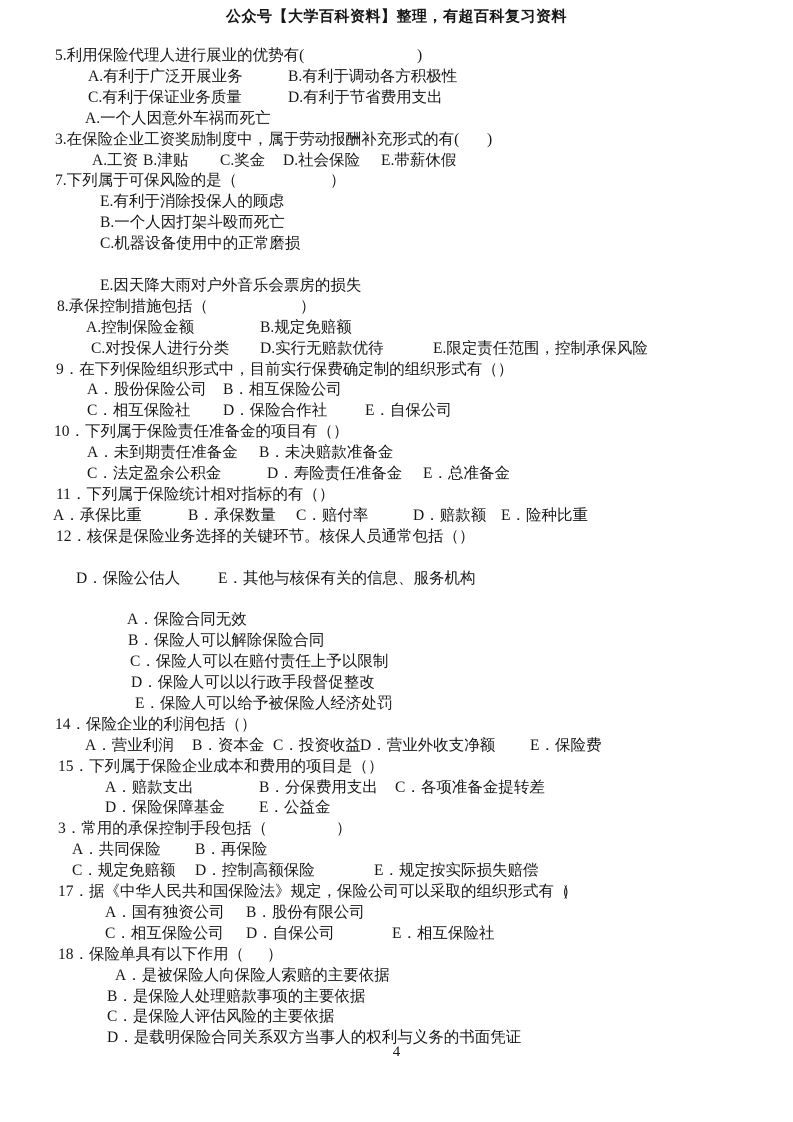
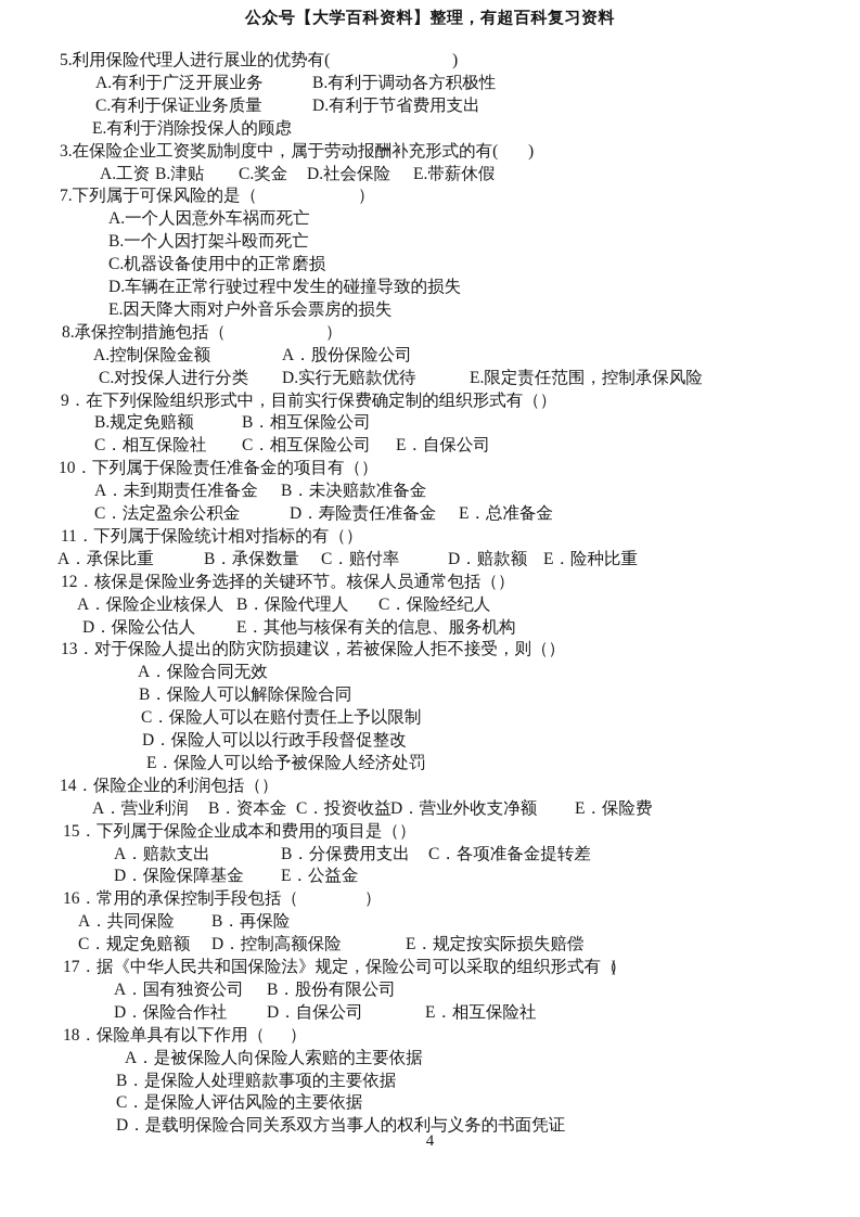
  公众号【大学百科资料】整理，有超百科复习资料
  5.利用保险代理人进行展业的优势有(
  )
  A.有利于广泛开展业务
  B.有利于调动各方积极性
  C.有利于保证业务质量
  D.有利于节省费用支出
- A.一个人因意外车祸而死亡
+ E.有利于消除投保人的顾虑
  3.在保险企业工资奖励制度中，属于劳动报酬补充形式的有(
  )
  A.工资
  B.津贴
  C.奖金
  D.社会保险
  E.带薪休假
  7.下列属于可保风险的是（
  ）
- E.有利于消除投保人的顾虑
+ A.一个人因意外车祸而死亡
  B.一个人因打架斗殴而死亡
  C.机器设备使用中的正常磨损
+ D.车辆在正常行驶过程中发生的碰撞导致的损失
  E.因天降大雨对户外音乐会票房的损失
  8.承保控制措施包括（
  ）
  A.控制保险金额
- B.规定免赔额
+ A．股份保险公司
  C.对投保人进行分类
  D.实行无赔款优待
  E.限定责任范围，控制承保风险
  9．在下列保险组织形式中，目前实行保费确定制的组织形式有（）
- A．股份保险公司
+ B.规定免赔额
  B．相互保险公司
  C．相互保险社
- D．保险合作社
+ C．相互保险公司
  E．自保公司
  10．下列属于保险责任准备金的项目有（）
  A．未到期责任准备金
  B．未决赔款准备金
  C．法定盈余公积金
  D．寿险责任准备金
  E．总准备金
  11．下列属于保险统计相对指标的有（）
  A．承保比重
  B．承保数量
  C．赔付率
  D．赔款额
  E．险种比重
  12．核保是保险业务选择的关键环节。核保人员通常包括（）
+ A．保险企业核保人
+ B．保险代理人
+ C．保险经纪人
  D．保险公估人
  E．其他与核保有关的信息、服务机构
+ 13．对于保险人提出的防灾防损建议，若被保险人拒不接受，则（）
  A．保险合同无效
  B．保险人可以解除保险合同
  C．保险人可以在赔付责任上予以限制
  D．保险人可以以行政手段督促整改
  E．保险人可以给予被保险人经济处罚
  14．保险企业的利润包括（）
  A．营业利润
  B．资本金
  C．投资收益
  D．营业外收支净额
  E．保险费
  15．下列属于保险企业成本和费用的项目是（）
  A．赔款支出
  B．分保费用支出
  C．各项准备金提转差
  D．保险保障基金
  E．公益金
- 3．常用的承保控制手段包括（
+ 16．常用的承保控制手段包括（
  ）
  A．共同保险
  B．再保险
  C．规定免赔额
  D．控制高额保险
  E．规定按实际损失赔偿
  17．据《中华人民共和国保险法》规定，保险公司可以采取的组织形式有（
  ）
  A．国有独资公司
  B．股份有限公司
- C．相互保险公司
+ D．保险合作社
  D．自保公司
  E．相互保险社
  18．保险单具有以下作用（
  ）
  A．是被保险人向保险人索赔的主要依据
  B．是保险人处理赔款事项的主要依据
  C．是保险人评估风险的主要依据
  D．是载明保险合同关系双方当事人的权利与义务的书面凭证
  4
